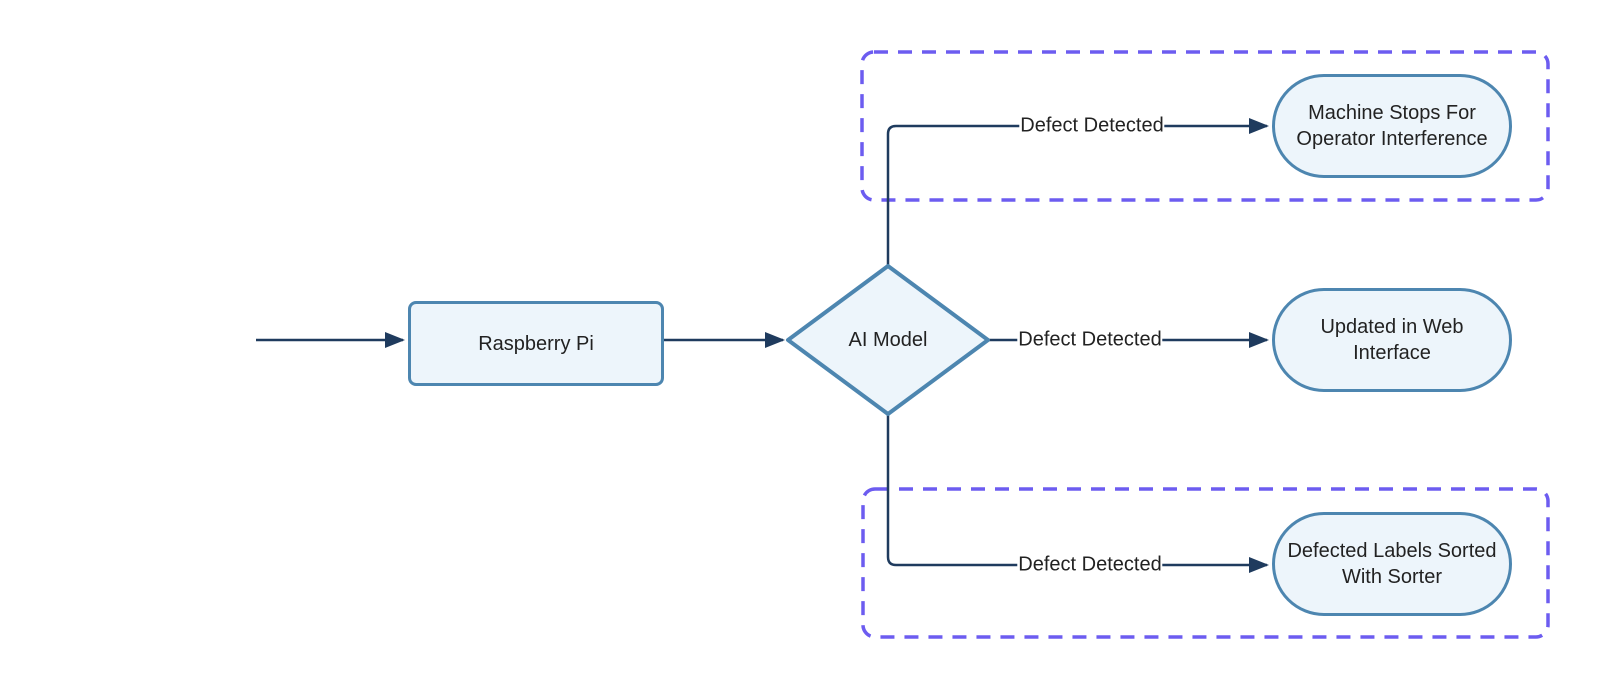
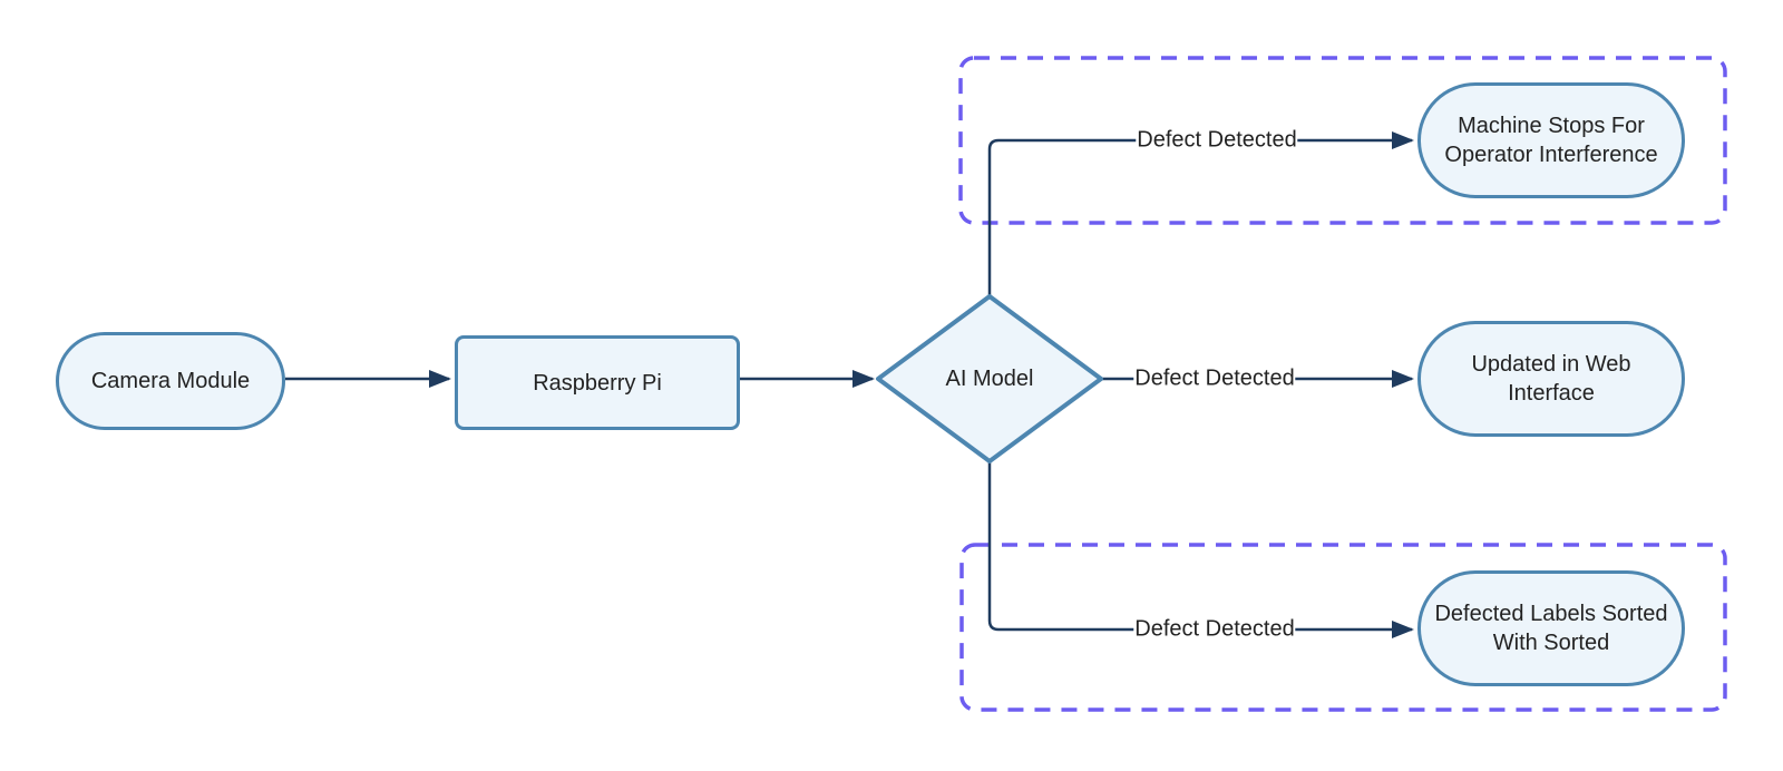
+ Camera Module
  Raspberry Pi
  AI Model
  Machine Stops For Operator Interference
  Updated in Web Interface
- Defected Labels Sorted With Sorter
+ Defected Labels Sorted With Sorted
  Defect Detected
  Defect Detected
  Defect Detected
